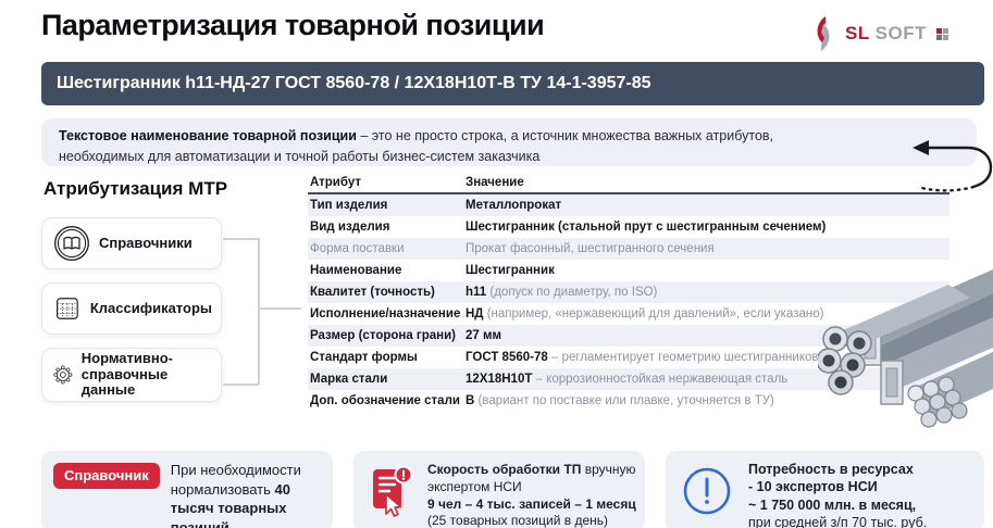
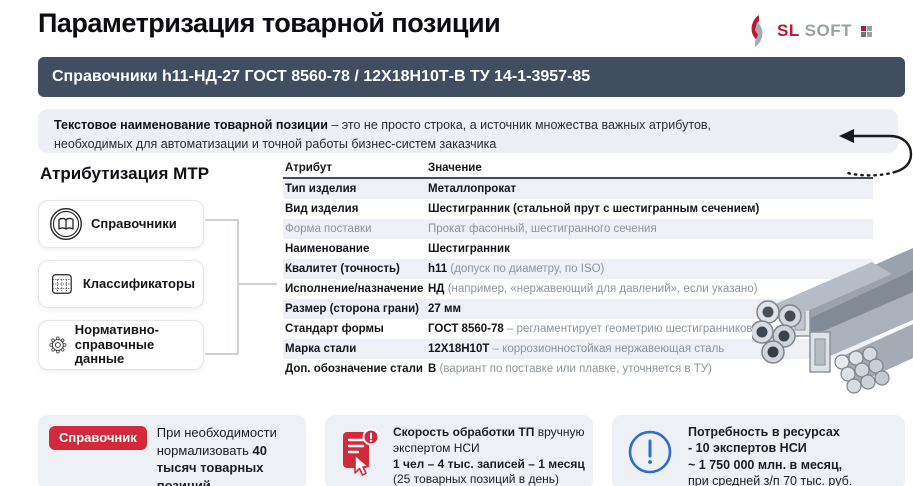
  Параметризация товарной позиции
  SL SOFT
- Шестигранник h11-НД-27 ГОСТ 8560-78 / 12Х18Н10Т-В ТУ 14-1-3957-85
+ Справочники h11-НД-27 ГОСТ 8560-78 / 12Х18Н10Т-В ТУ 14-1-3957-85
  Текстовое наименование товарной позиции – это не просто строка, а источник множества важных атрибутов,
  необходимых для автоматизации и точной работы бизнес-систем заказчика
  Атрибутизация МТР
  Справочники
  Классификаторы
  Нормативно-справочные данные
  Атрибут
  Значение
  Тип изделия
  Металлопрокат
  Вид изделия
  Шестигранник (стальной прут с шестигранным сечением)
  Форма поставки
  Прокат фасонный, шестигранного сечения
  Наименование
  Шестигранник
  Квалитет (точность)
  h11 (допуск по диаметру, по ISO)
  Исполнение/назначение
  НД (например, «нержавеющий для давлений», если указано)
  Размер (сторона грани)
  27 мм
  Стандарт формы
  ГОСТ 8560-78 – регламентирует геометрию шестигранников
  Марка стали
  12Х18Н10Т – коррозионностойкая нержавеющая сталь
  Доп. обозначение стали
  В (вариант по поставке или плавке, уточняется в ТУ)
  Справочник
  При необходимости нормализовать 40 тысяч товарных позиций
  Скорость обработки ТП вручную экспертом НСИ
- 9 чел – 4 тыс. записей – 1 месяц
+ 1 чел – 4 тыс. записей – 1 месяц
  (25 товарных позиций в день)
  Потребность в ресурсах
  - 10 экспертов НСИ
  ~ 1 750 000 млн. в месяц,
  при средней з/п 70 тыс. руб.
